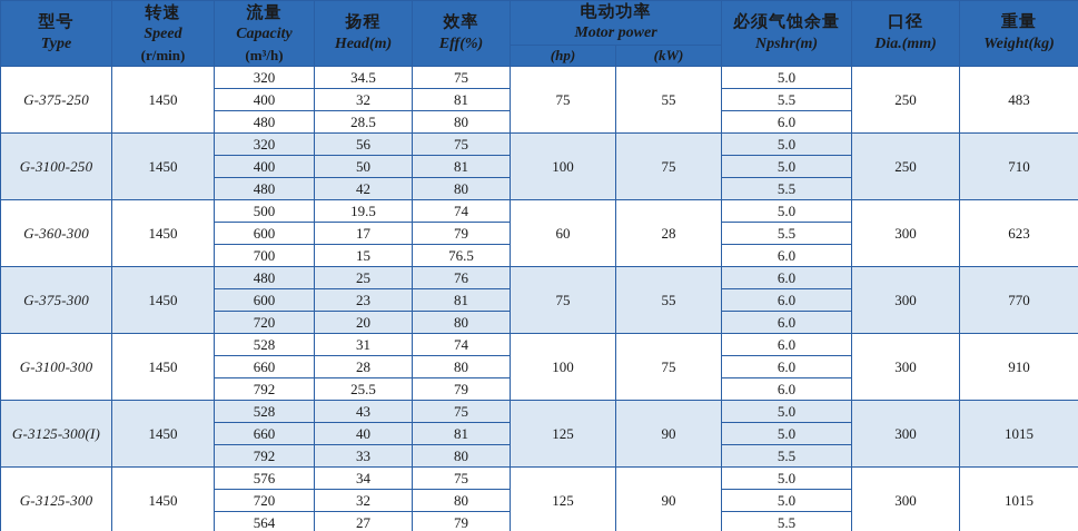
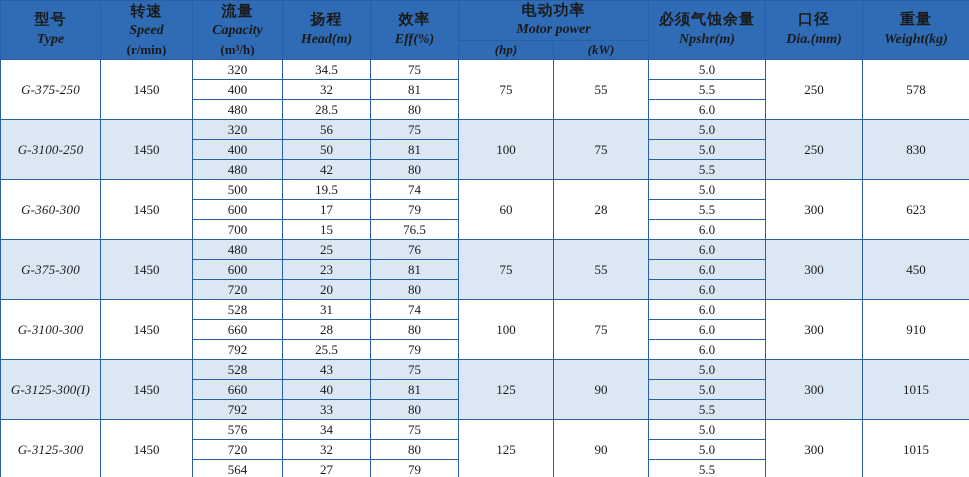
  型号 Type	转速 Speed (r/min)	流量 Capacity (m³/h)	扬程 Head(m)	效率 Eff(%)	电动功率 Motor power	必须气蚀余量 Npshr(m)	口径 Dia.(mm)	重量 Weight(kg)
  (hp)	(kW)
- G-375-250	1450	320	34.5	75	75	55	5.0	250	483
+ G-375-250	1450	320	34.5	75	75	55	5.0	250	578
  400	32	81	5.5
  480	28.5	80	6.0
- G-3100-250	1450	320	56	75	100	75	5.0	250	710
+ G-3100-250	1450	320	56	75	100	75	5.0	250	830
  400	50	81	5.0
  480	42	80	5.5
  G-360-300	1450	500	19.5	74	60	28	5.0	300	623
  600	17	79	5.5
  700	15	76.5	6.0
- G-375-300	1450	480	25	76	75	55	6.0	300	770
+ G-375-300	1450	480	25	76	75	55	6.0	300	450
  600	23	81	6.0
  720	20	80	6.0
  G-3100-300	1450	528	31	74	100	75	6.0	300	910
  660	28	80	6.0
  792	25.5	79	6.0
  G-3125-300(I)	1450	528	43	75	125	90	5.0	300	1015
  660	40	81	5.0
  792	33	80	5.5
  G-3125-300	1450	576	34	75	125	90	5.0	300	1015
  720	32	80	5.0
  564	27	79	5.5
